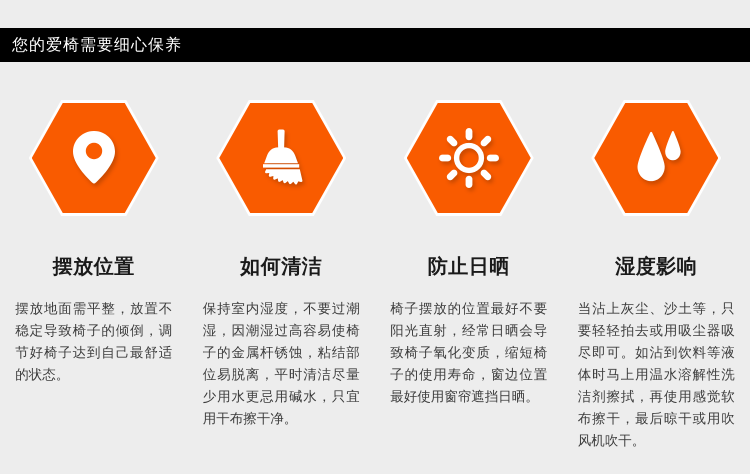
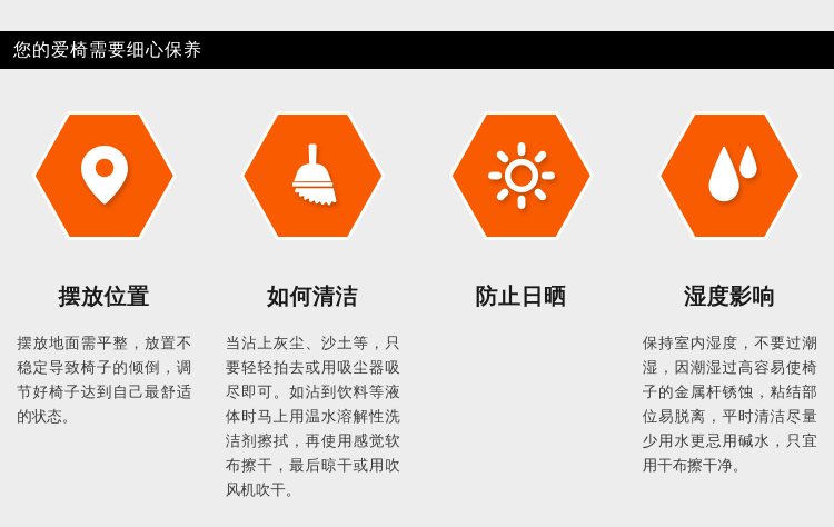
  您的爱椅需要细心保养
  摆放位置
  摆放地面需平整，放置不稳定导致椅子的倾倒，调节好椅子达到自己最舒适的状态。
  如何清洁
- 保持室内湿度，不要过潮湿，因潮湿过高容易使椅子的金属杆锈蚀，粘结部位易脱离，平时清洁尽量少用水更忌用碱水，只宜用干布擦干净。
+ 当沾上灰尘、沙土等，只要轻轻拍去或用吸尘器吸尽即可。如沾到饮料等液体时马上用温水溶解性洗洁剂擦拭，再使用感觉软布擦干，最后晾干或用吹风机吹干。
  防止日晒
- 椅子摆放的位置最好不要阳光直射，经常日晒会导致椅子氧化变质，缩短椅子的使用寿命，窗边位置最好使用窗帘遮挡日晒。
  湿度影响
- 当沾上灰尘、沙土等，只要轻轻拍去或用吸尘器吸尽即可。如沾到饮料等液体时马上用温水溶解性洗洁剂擦拭，再使用感觉软布擦干，最后晾干或用吹风机吹干。
+ 保持室内湿度，不要过潮湿，因潮湿过高容易使椅子的金属杆锈蚀，粘结部位易脱离，平时清洁尽量少用水更忌用碱水，只宜用干布擦干净。
